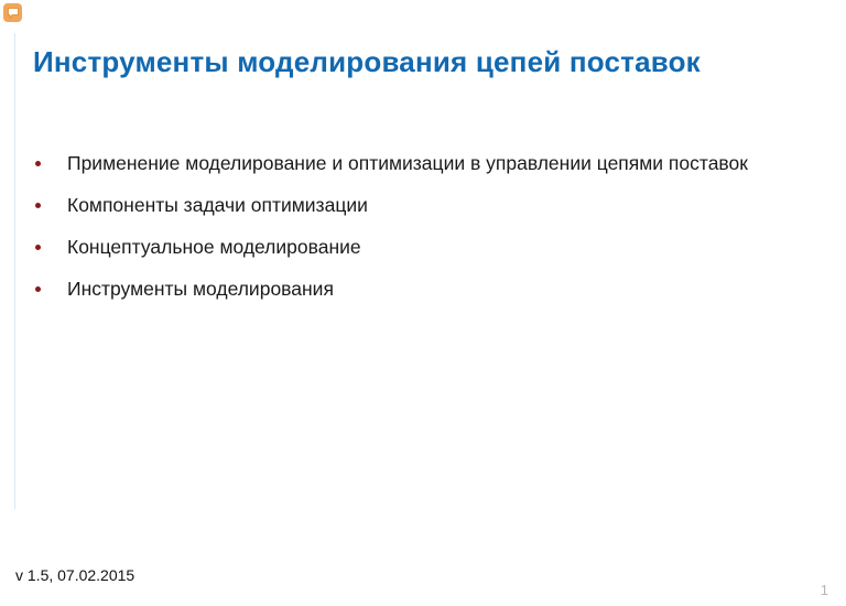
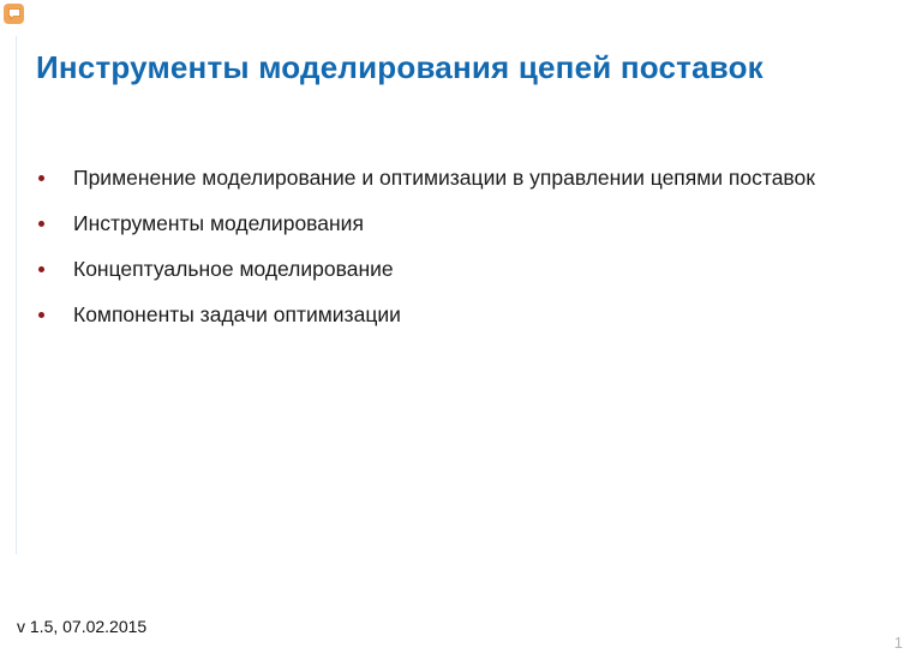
  Инструменты моделирования цепей поставок
  Применение моделирование и оптимизации в управлении цепями поставок
- Компоненты задачи оптимизации
+ Инструменты моделирования
  Концептуальное моделирование
- Инструменты моделирования
+ Компоненты задачи оптимизации
  v 1.5, 07.02.2015
  1
